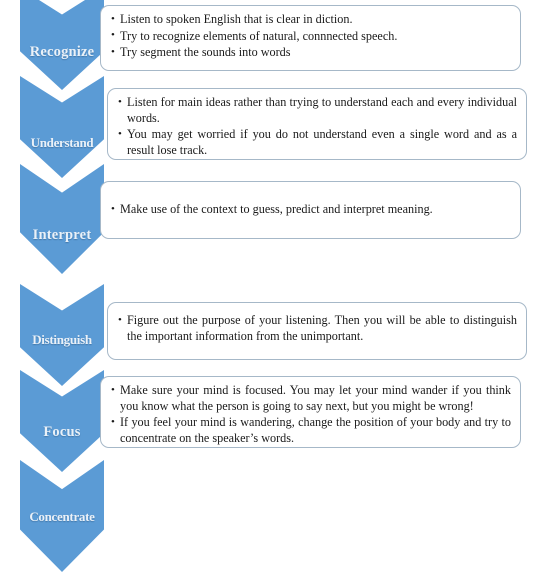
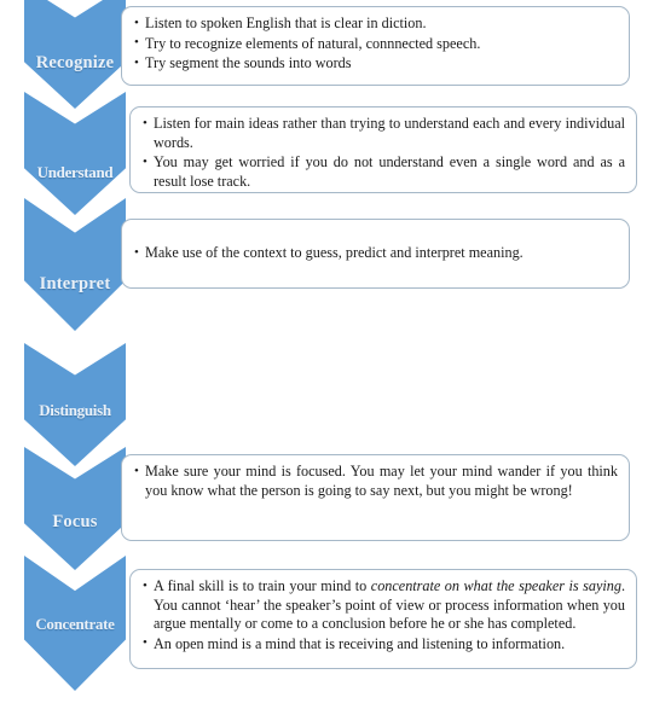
  Recognize
  Listen to spoken English that is clear in diction.
  Try to recognize elements of natural, connnected speech.
  Try segment the sounds into words
  Understand
  Listen for main ideas rather than trying to understand each and every individual words.
  You may get worried if you do not understand even a single word and as a result lose track.
  Interpret
  Make use of the context to guess, predict and interpret meaning.
  Distinguish
- Figure out the purpose of your listening. Then you will be able to distinguish the important information from the unimportant.
  Focus
  Make sure your mind is focused. You may let your mind wander if you think you know what the person is going to say next, but you might be wrong!
- If you feel your mind is wandering, change the position of your body and try to concentrate on the speaker’s words.
  Concentrate
+ A final skill is to train your mind to concentrate on what the speaker is saying. You cannot ‘hear’ the speaker’s point of view or process information when you argue mentally or come to a conclusion before he or she has completed.
+ An open mind is a mind that is receiving and listening to information.
